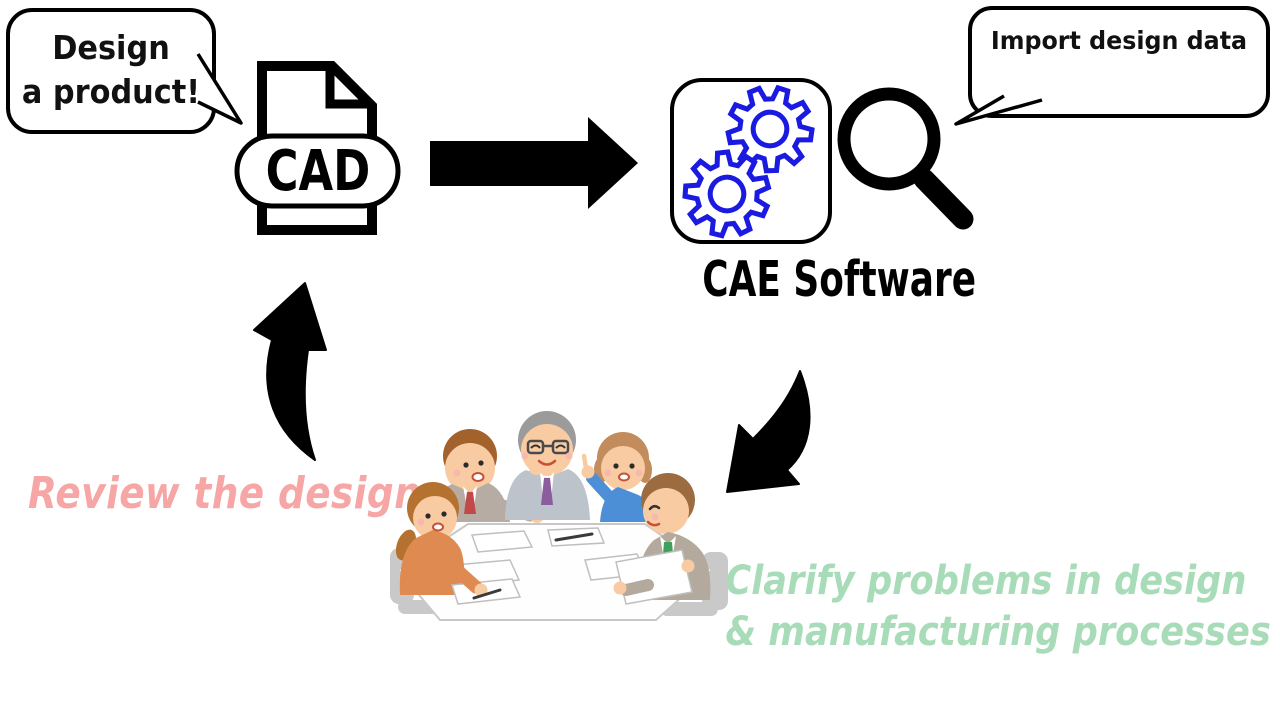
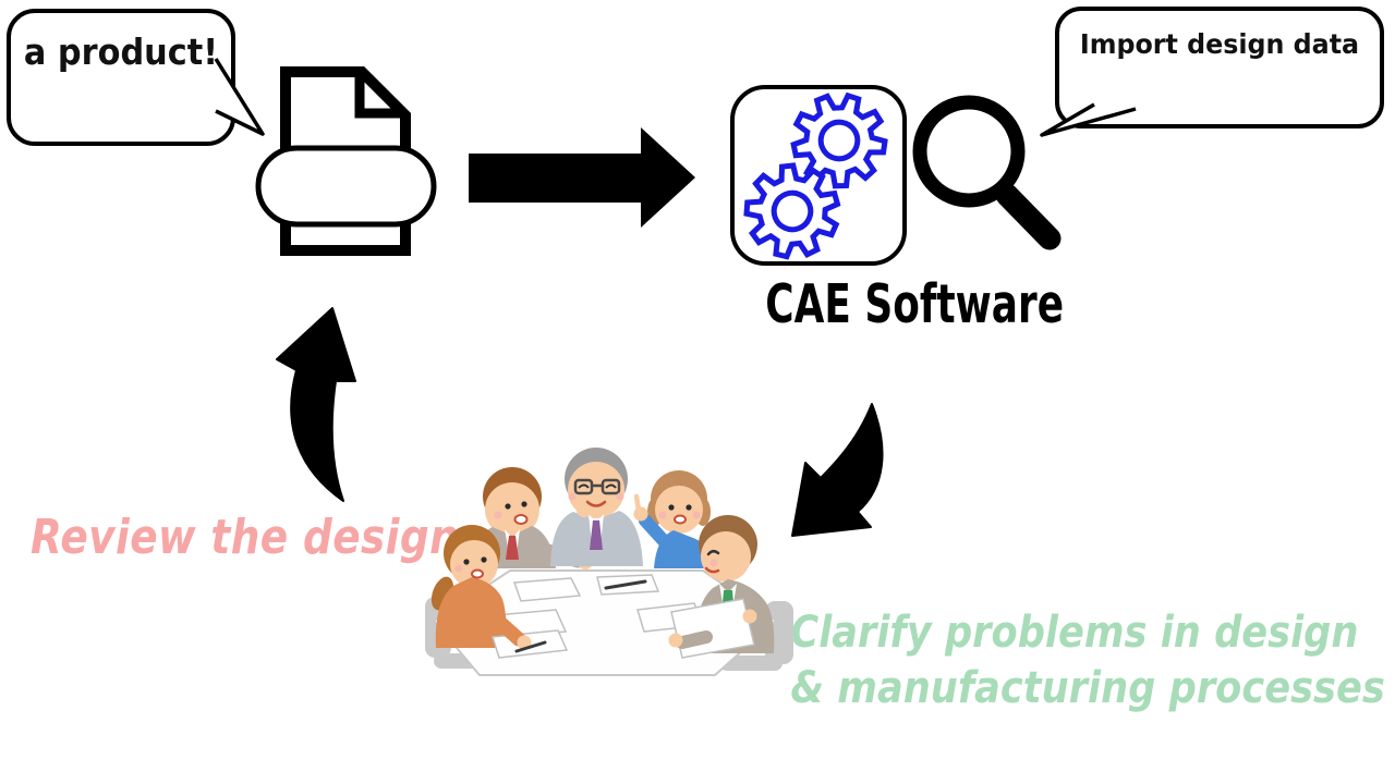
  Review the design
  Clarify problems in desig
  & manufacturing proces
- CAD
- Design
  a product!
  Import design data
  CAE Software
